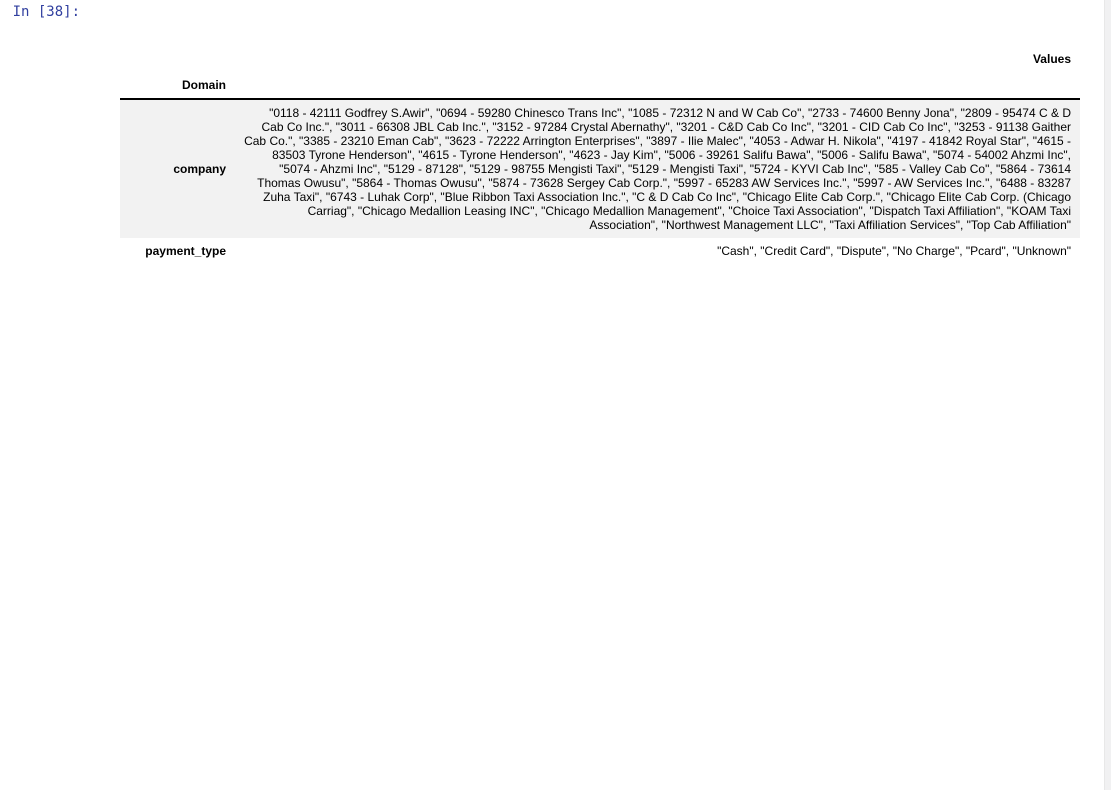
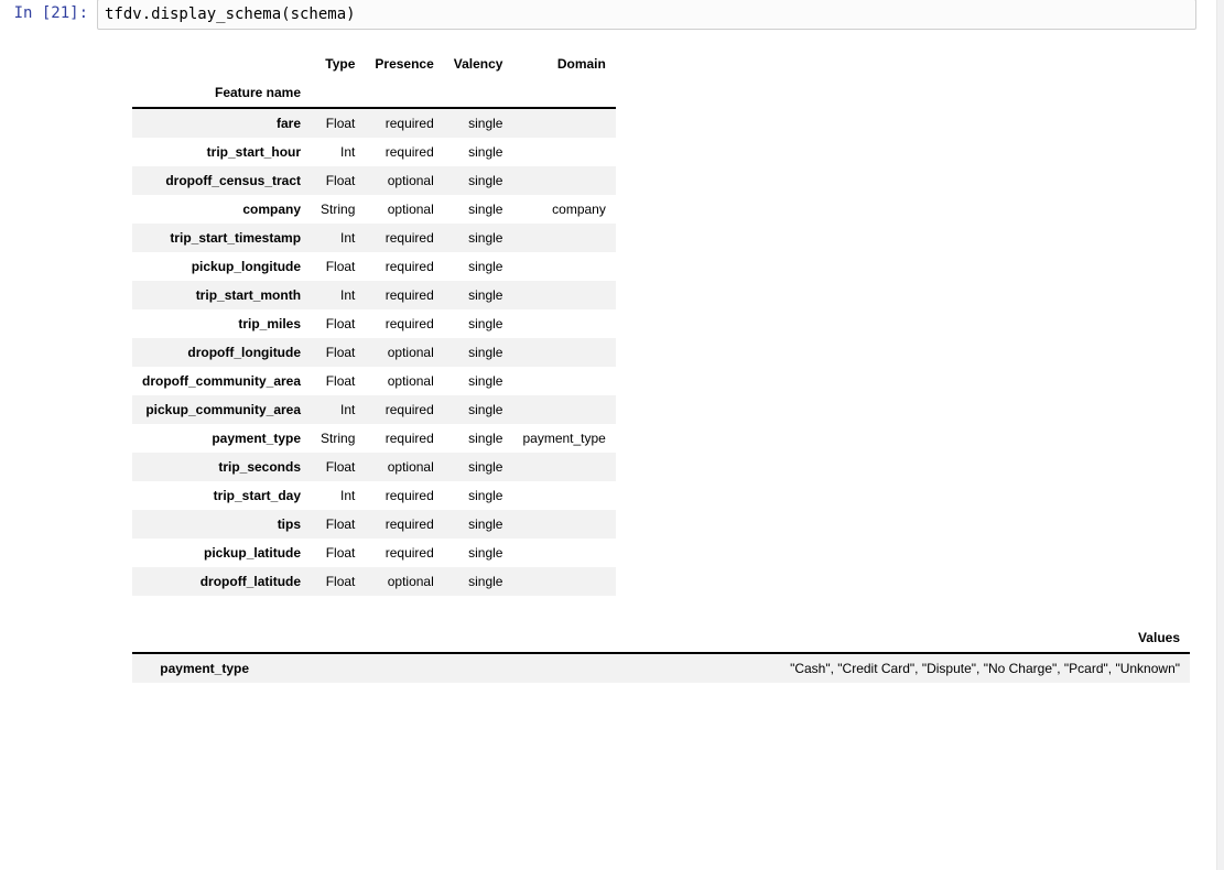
- In [38]:
+ In [21]:
+ tfdv.display_schema(schema)
+ 	Type	Presence	Valency	Domain
+ Feature name
+ fare	Float	required	single
+ trip_start_hour	Int	required	single
+ dropoff_census_tract	Float	optional	single
+ company	String	optional	single	company
+ trip_start_timestamp	Int	required	single
+ pickup_longitude	Float	required	single
+ trip_start_month	Int	required	single
+ trip_miles	Float	required	single
+ dropoff_longitude	Float	optional	single
+ dropoff_community_area	Float	optional	single
+ pickup_community_area	Int	required	single
+ payment_type	String	required	single	payment_type
+ trip_seconds	Float	optional	single
+ trip_start_day	Int	required	single
+ tips	Float	required	single
+ pickup_latitude	Float	required	single
+ dropoff_latitude	Float	optional	single
  	Values
- Domain
- company	"0118 - 42111 Godfrey S.Awir", "0694 - 59280 Chinesco Trans Inc", "1085 - 72312 N and W Cab Co", "2733 - 74600 Benny Jona", "2809 - 95474 C & D Cab Co Inc.", "3011 - 66308 JBL Cab Inc.", "3152 - 97284 Crystal Abernathy", "3201 - C&D Cab Co Inc", "3201 - CID Cab Co Inc", "3253 - 91138 Gaither Cab Co.", "3385 - 23210 Eman Cab", "3623 - 72222 Arrington Enterprises", "3897 - Ilie Malec", "4053 - Adwar H. Nikola", "4197 - 41842 Royal Star", "4615 - 83503 Tyrone Henderson", "4615 - Tyrone Henderson", "4623 - Jay Kim", "5006 - 39261 Salifu Bawa", "5006 - Salifu Bawa", "5074 - 54002 Ahzmi Inc", "5074 - Ahzmi Inc", "5129 - 87128", "5129 - 98755 Mengisti Taxi", "5129 - Mengisti Taxi", "5724 - KYVI Cab Inc", "585 - Valley Cab Co", "5864 - 73614 Thomas Owusu", "5864 - Thomas Owusu", "5874 - 73628 Sergey Cab Corp.", "5997 - 65283 AW Services Inc.", "5997 - AW Services Inc.", "6488 - 83287 Zuha Taxi", "6743 - Luhak Corp", "Blue Ribbon Taxi Association Inc.", "C & D Cab Co Inc", "Chicago Elite Cab Corp.", "Chicago Elite Cab Corp. (Chicago Carriag", "Chicago Medallion Leasing INC", "Chicago Medallion Management", "Choice Taxi Association", "Dispatch Taxi Affiliation", "KOAM Taxi Association", "Northwest Management LLC", "Taxi Affiliation Services", "Top Cab Affiliation"
  payment_type	"Cash", "Credit Card", "Dispute", "No Charge", "Pcard", "Unknown"
